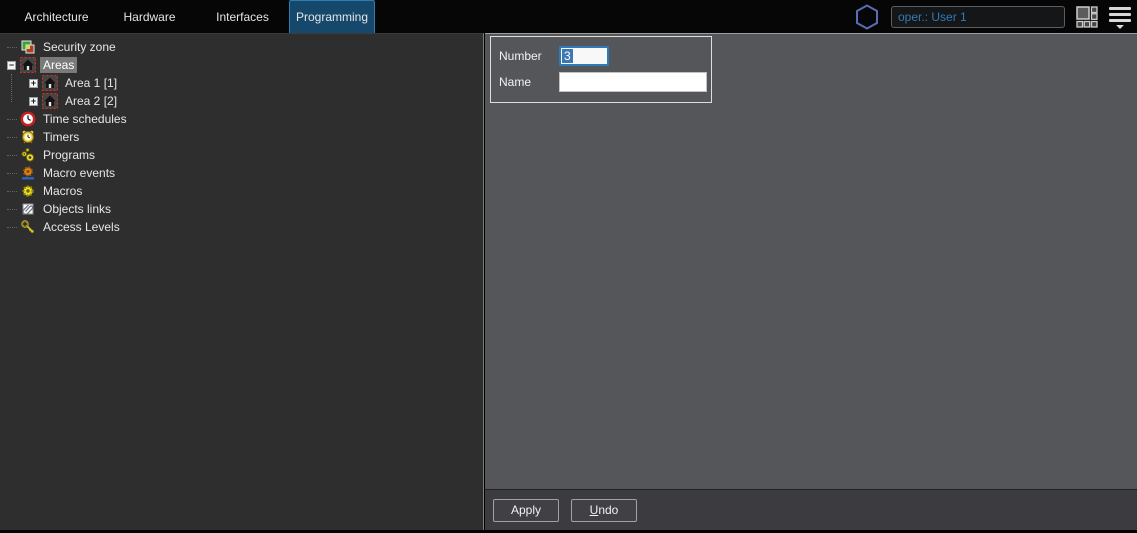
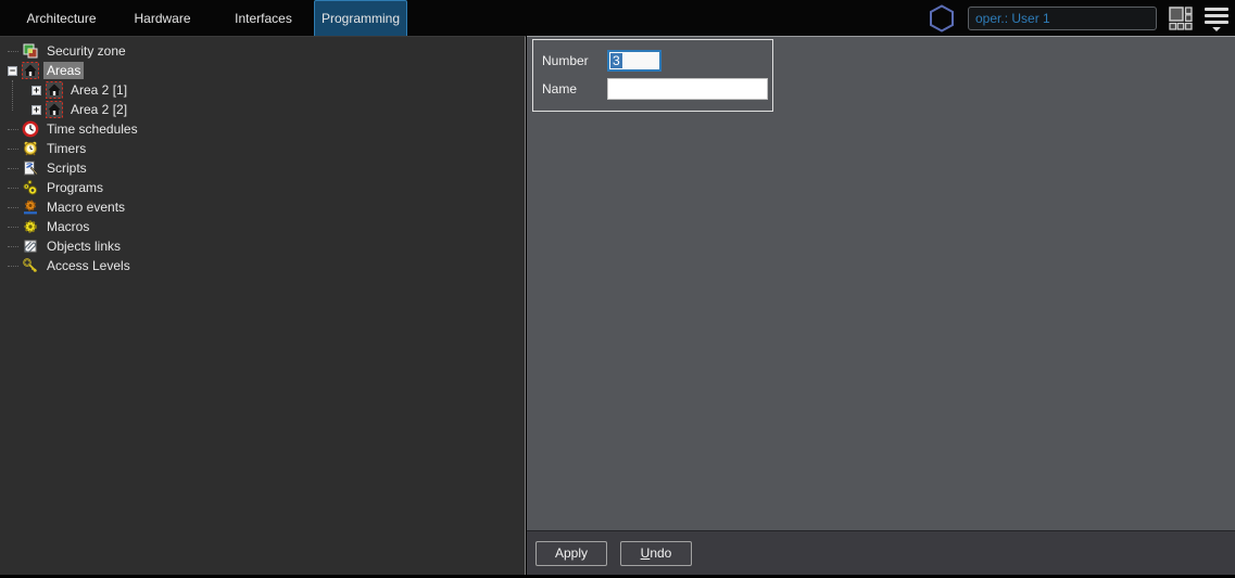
  Architecture
  Hardware
  Interfaces
  Programming
  oper.: User 1
  Security zone
  −
  Areas
  +
- Area 1 [1]
+ Area 2 [1]
  +
  Area 2 [2]
  Time schedules
  Timers
+ Scripts
  Programs
  Macro events
  Macros
  Objects links
  Access Levels
  Number
  3
  Name
  Apply
  Undo
